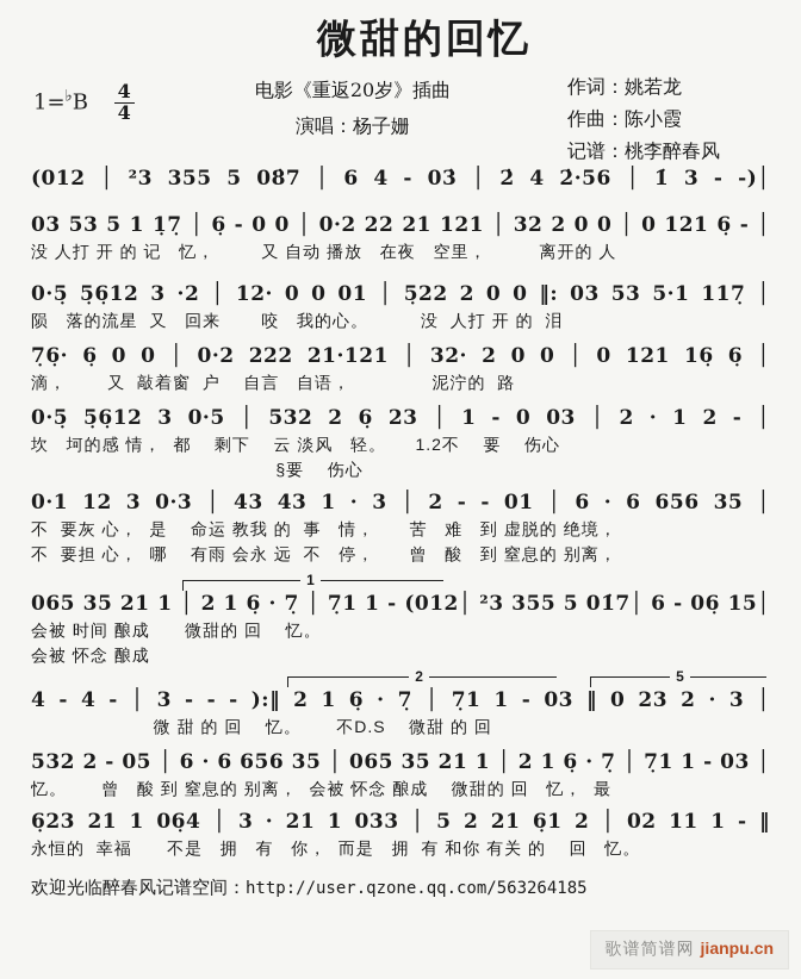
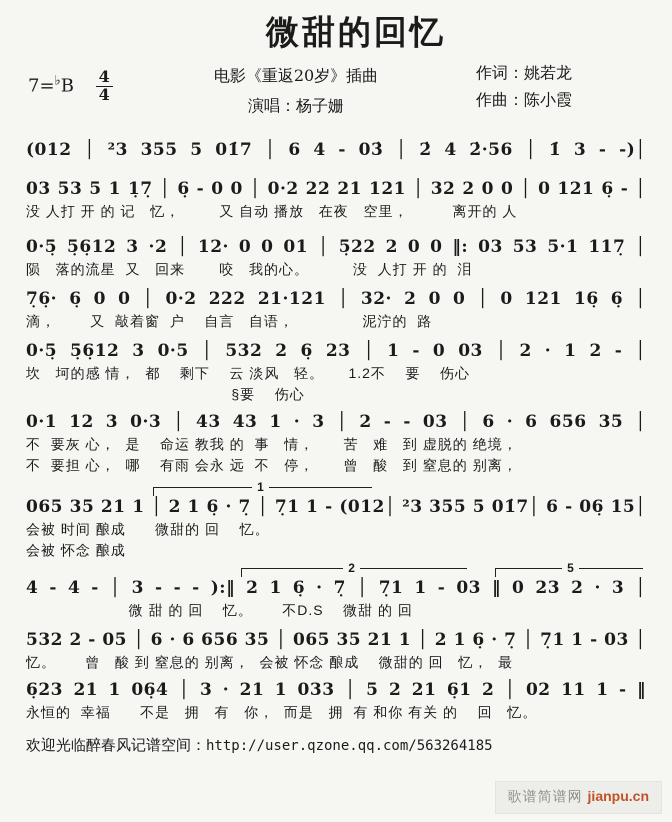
  微甜的回忆
- 1=♭B
+ 7=♭B
  4
  4
  电影《重返20岁》插曲
  演唱：杨子姗
  作词：姚若龙
  作曲：陈小霞
- 记谱：桃李醉春风
- (012 │ ²3 355 5 08̇7 │ 6 4 - 03̇ │ 2̇ 4 2̇·56 │ 1̇ 3 - -)│
+ (012 │ ²3 355 5 01̇7 │ 6 4 - 03̇ │ 2̇ 4 2̇·56 │ 1̇ 3 - -)│
  03 53 5 1 1̣7̣ │ 6̣ - 0 0 │ 0·2 22 21 121 │ 32 2 0 0 │ 0 121 6̣ - │
  没 人打 开 的 记 忆， 又 自动 播放 在夜 空里， 离开的 人
  0·5̣ 5̣6̣12 3 ·2 │ 12· 0 0 01 │ 5̣22 2 0 0 ‖: 03 53 5·1 117̣ │
  陨 落的流星 又 回来 咬 我的心。 没 人打 开 的 泪
  7̣6̣· 6̣ 0 0 │ 0·2 222 21·121 │ 32· 2 0 0 │ 0 121 16̣ 6̣ │
  滴， 又 敲着窗 户 自言 自语， 泥泞的 路
  0·5̣ 5̣6̣12 3 0·5 │ 532 2 6̣ 23 │ 1 - 0 03 │ 2 · 1 2 - │
  坎 坷的感 情， 都 剩下 云 淡风 轻。 1.2不 要 伤心
  §要 伤心
- 0·1 12 3 0·3 │ 43 43 1 · 3 │ 2 - - 01 │ 6 · 6 656 35 │
+ 0·1 12 3 0·3 │ 43 43 1 · 3 │ 2 - - 03 │ 6 · 6 656 35 │
  不 要灰 心， 是 命运 教我 的 事 情， 苦 难 到 虚脱的 绝境，
  不 要担 心， 哪 有雨 会永 远 不 停， 曾 酸 到 窒息的 别离，
  1
  065 35 21 1 │ 2 1 6̣ · 7̣ │ 7̣1 1 - (012│ ²3 355 5 01̇7│ 6 - 06̣ 15│
  会被 时间 酿成 微甜的 回 忆。
  会被 怀念 酿成
  2
  5
  4 - 4 - │ 3 - - - ):‖ 2 1 6̣ · 7̣ │ 7̣1 1 - 03 ‖ 0 23 2 · 3 │
  微 甜 的 回 忆。 不D.S 微甜 的 回
  532 2 - 05 │ 6 · 6 656 35 │ 065 35 21 1 │ 2 1 6̣ · 7̣ │ 7̣1 1 - 03 │
  忆。 曾 酸 到 窒息的 别离， 会被 怀念 酿成 微甜的 回 忆， 最
  6̣23 21 1 06̣4 │ 3 · 21 1 033 │ 5 2 21 6̣1 2 │ 02 11 1 - ‖
  永恒的 幸福 不是 拥 有 你， 而是 拥 有 和你 有关 的 回 忆。
  欢迎光临醉春风记谱空间：http://user.qzone.qq.com/563264185
  歌谱简谱网 jianpu.cn
